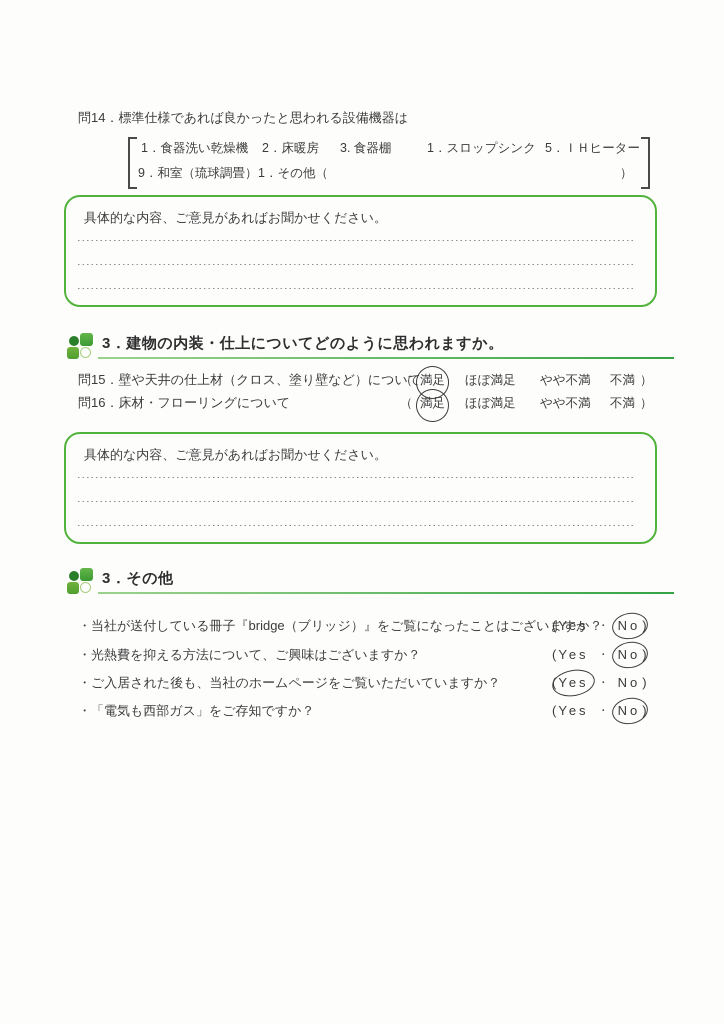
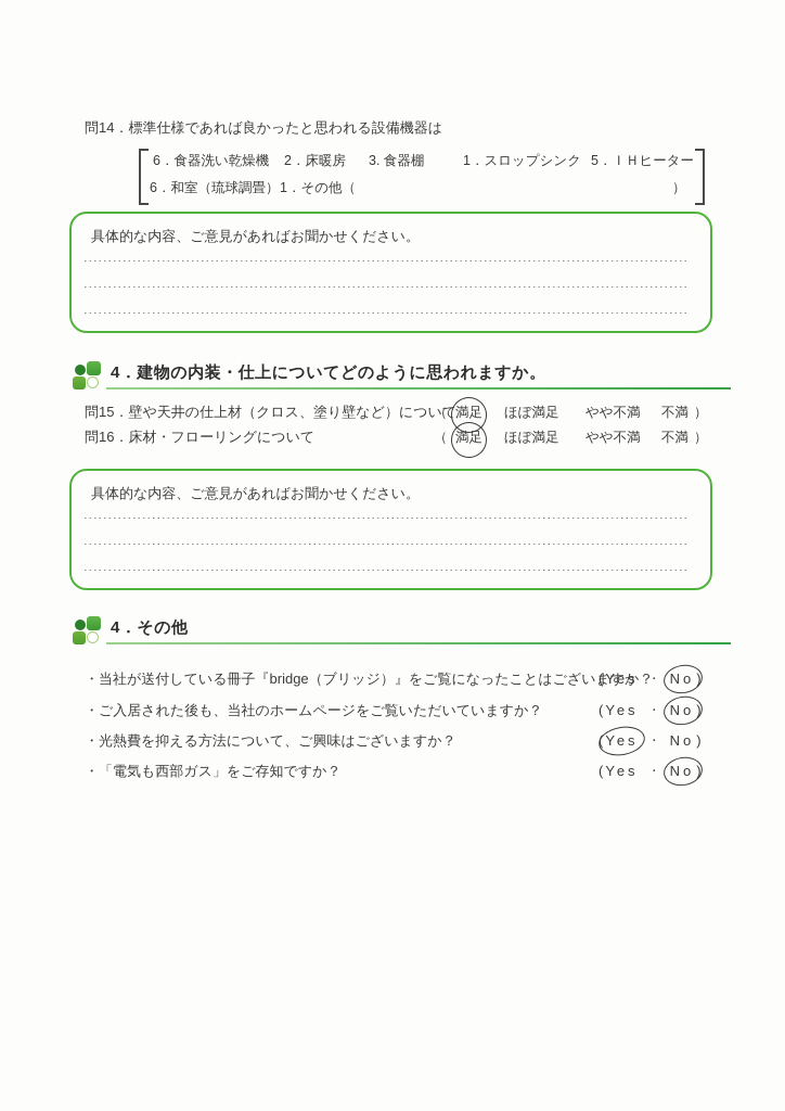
  問14．標準仕様であれば良かったと思われる設備機器は
- 1．食器洗い乾燥機
+ 6．食器洗い乾燥機
  2．床暖房
  3. 食器棚
  1．スロップシンク
  5．ＩＨヒーター
- 9．和室（琉球調畳）
+ 6．和室（琉球調畳）
  1．その他（
  ）
  具体的な内容、ご意見があればお聞かせください。
- 3．建物の内装・仕上についてどのように思われますか。
+ 4．建物の内装・仕上についてどのように思われますか。
  問15．壁や天井の仕上材（クロス、塗り壁など）について
  （
  満足
  ほぼ満足
  やや不満
  不満
  ）
  問16．床材・フローリングについて
  （
  満足
  ほぼ満足
  やや不満
  不満
  ）
  具体的な内容、ご意見があればお聞かせください。
- 3．その他
+ 4．その他
  ・当社が送付している冊子『bridge（ブリッジ）』をご覧になったことはございますか？
  ( Yes ・ No )
- ・光熱費を抑える方法について、ご興味はございますか？
+ ・ご入居された後も、当社のホームページをご覧いただいていますか？
  ( Yes ・ No )
- ・ご入居された後も、当社のホームページをご覧いただいていますか？
+ ・光熱費を抑える方法について、ご興味はございますか？
  ( Yes ・ No )
  ・「電気も西部ガス」をご存知ですか？
  ( Yes ・ No )
